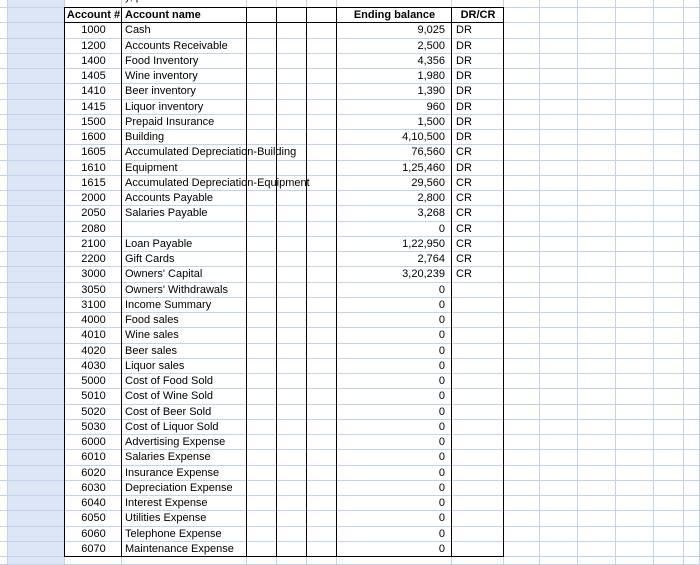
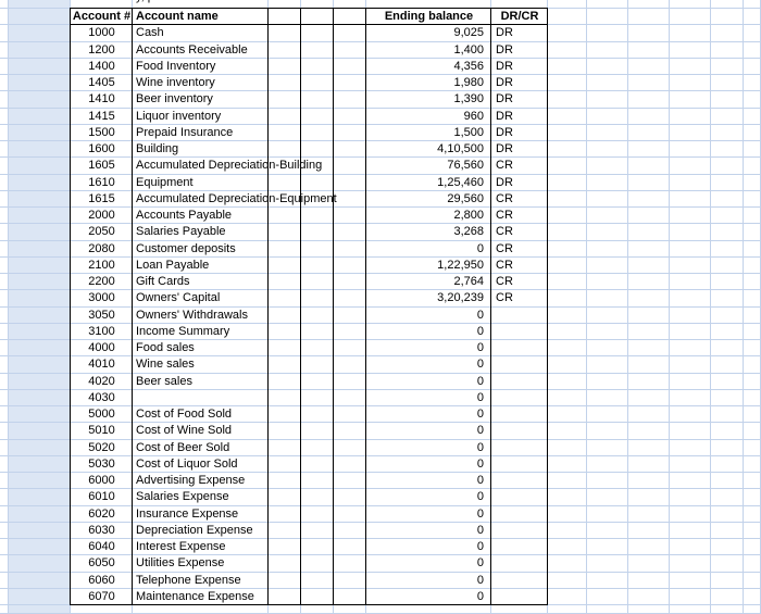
  Account #
  Account name
  Ending balance
  DR/CR
  1000
  Cash
  9,025
  DR
  1200
  Accounts Receivable
- 2,500
+ 1,400
  DR
  1400
  Food Inventory
  4,356
  DR
  1405
  Wine inventory
  1,980
  DR
  1410
  Beer inventory
  1,390
  DR
  1415
  Liquor inventory
  960
  DR
  1500
  Prepaid Insurance
  1,500
  DR
  1600
  Building
  4,10,500
  DR
  1605
  Accumulated Depreciation-Building
  76,560
  CR
  1610
  Equipment
  1,25,460
  DR
  1615
  Accumulated Depreciation-Equipment
  29,560
  CR
  2000
  Accounts Payable
  2,800
  CR
  2050
  Salaries Payable
  3,268
  CR
  2080
+ Customer deposits
  0
  CR
  2100
  Loan Payable
  1,22,950
  CR
  2200
  Gift Cards
  2,764
  CR
  3000
  Owners' Capital
  3,20,239
  CR
  3050
  Owners' Withdrawals
  0
  3100
  Income Summary
  0
  4000
  Food sales
  0
  4010
  Wine sales
  0
  4020
  Beer sales
  0
  4030
- Liquor sales
  0
  5000
  Cost of Food Sold
  0
  5010
  Cost of Wine Sold
  0
  5020
  Cost of Beer Sold
  0
  5030
  Cost of Liquor Sold
  0
  6000
  Advertising Expense
  0
  6010
  Salaries Expense
  0
  6020
  Insurance Expense
  0
  6030
  Depreciation Expense
  0
  6040
  Interest Expense
  0
  6050
  Utilities Expense
  0
  6060
  Telephone Expense
  0
  6070
  Maintenance Expense
  0
